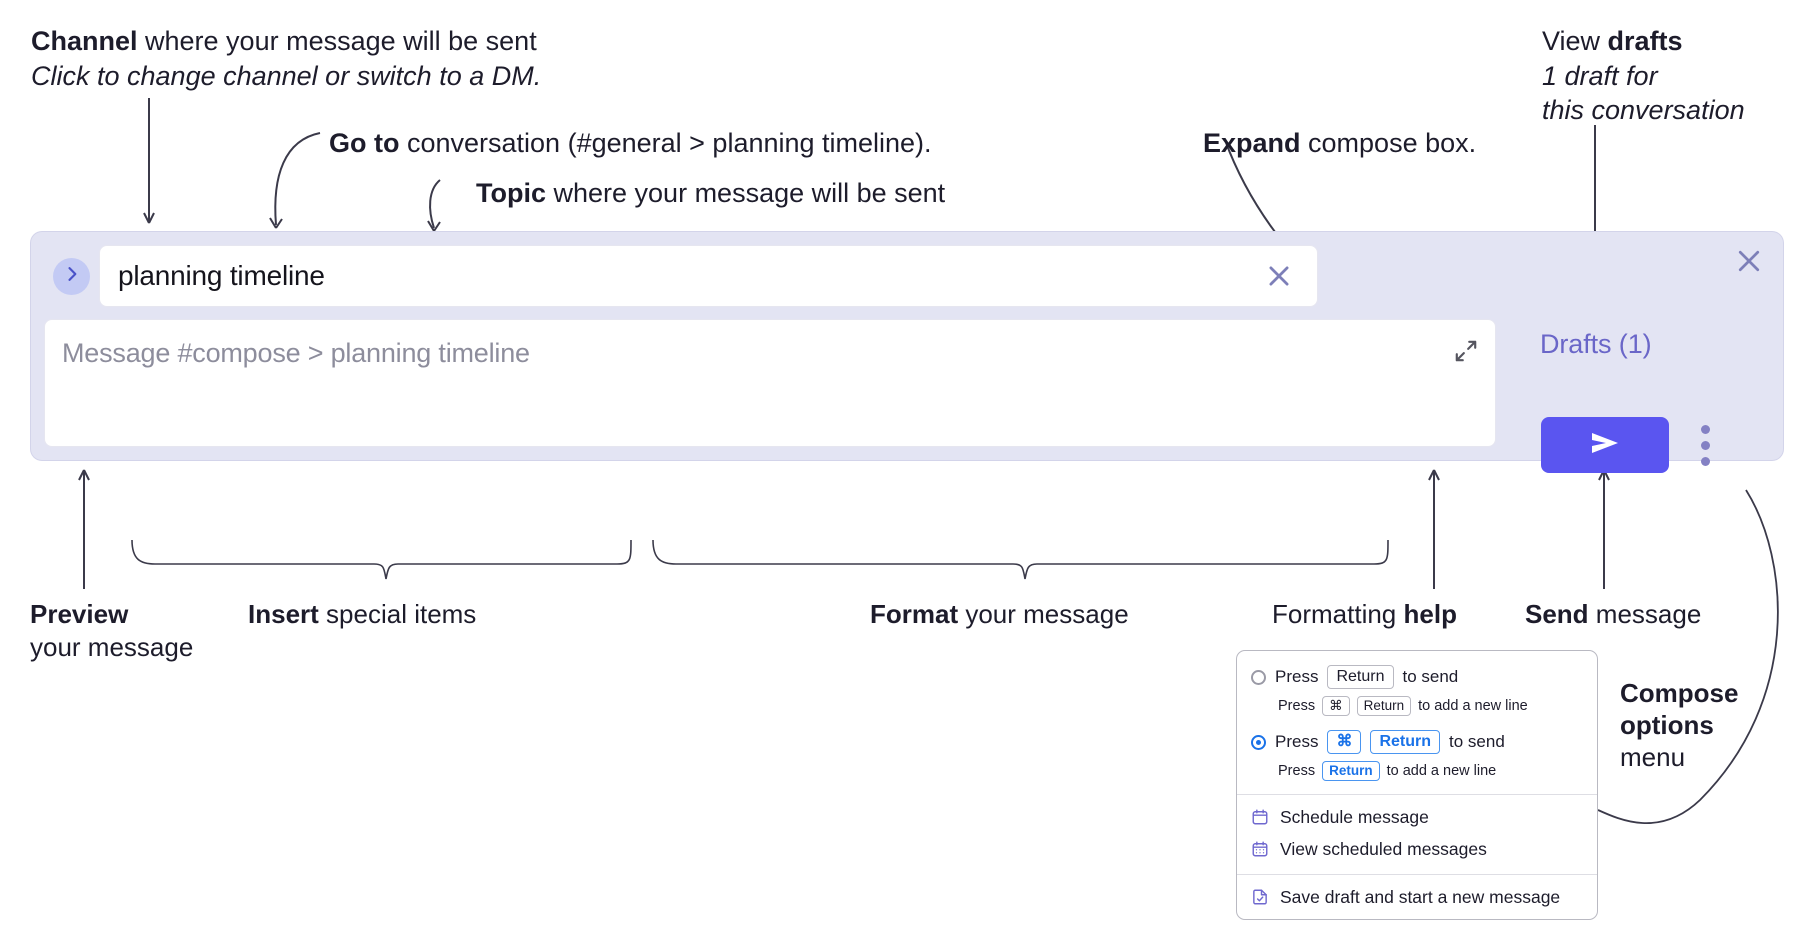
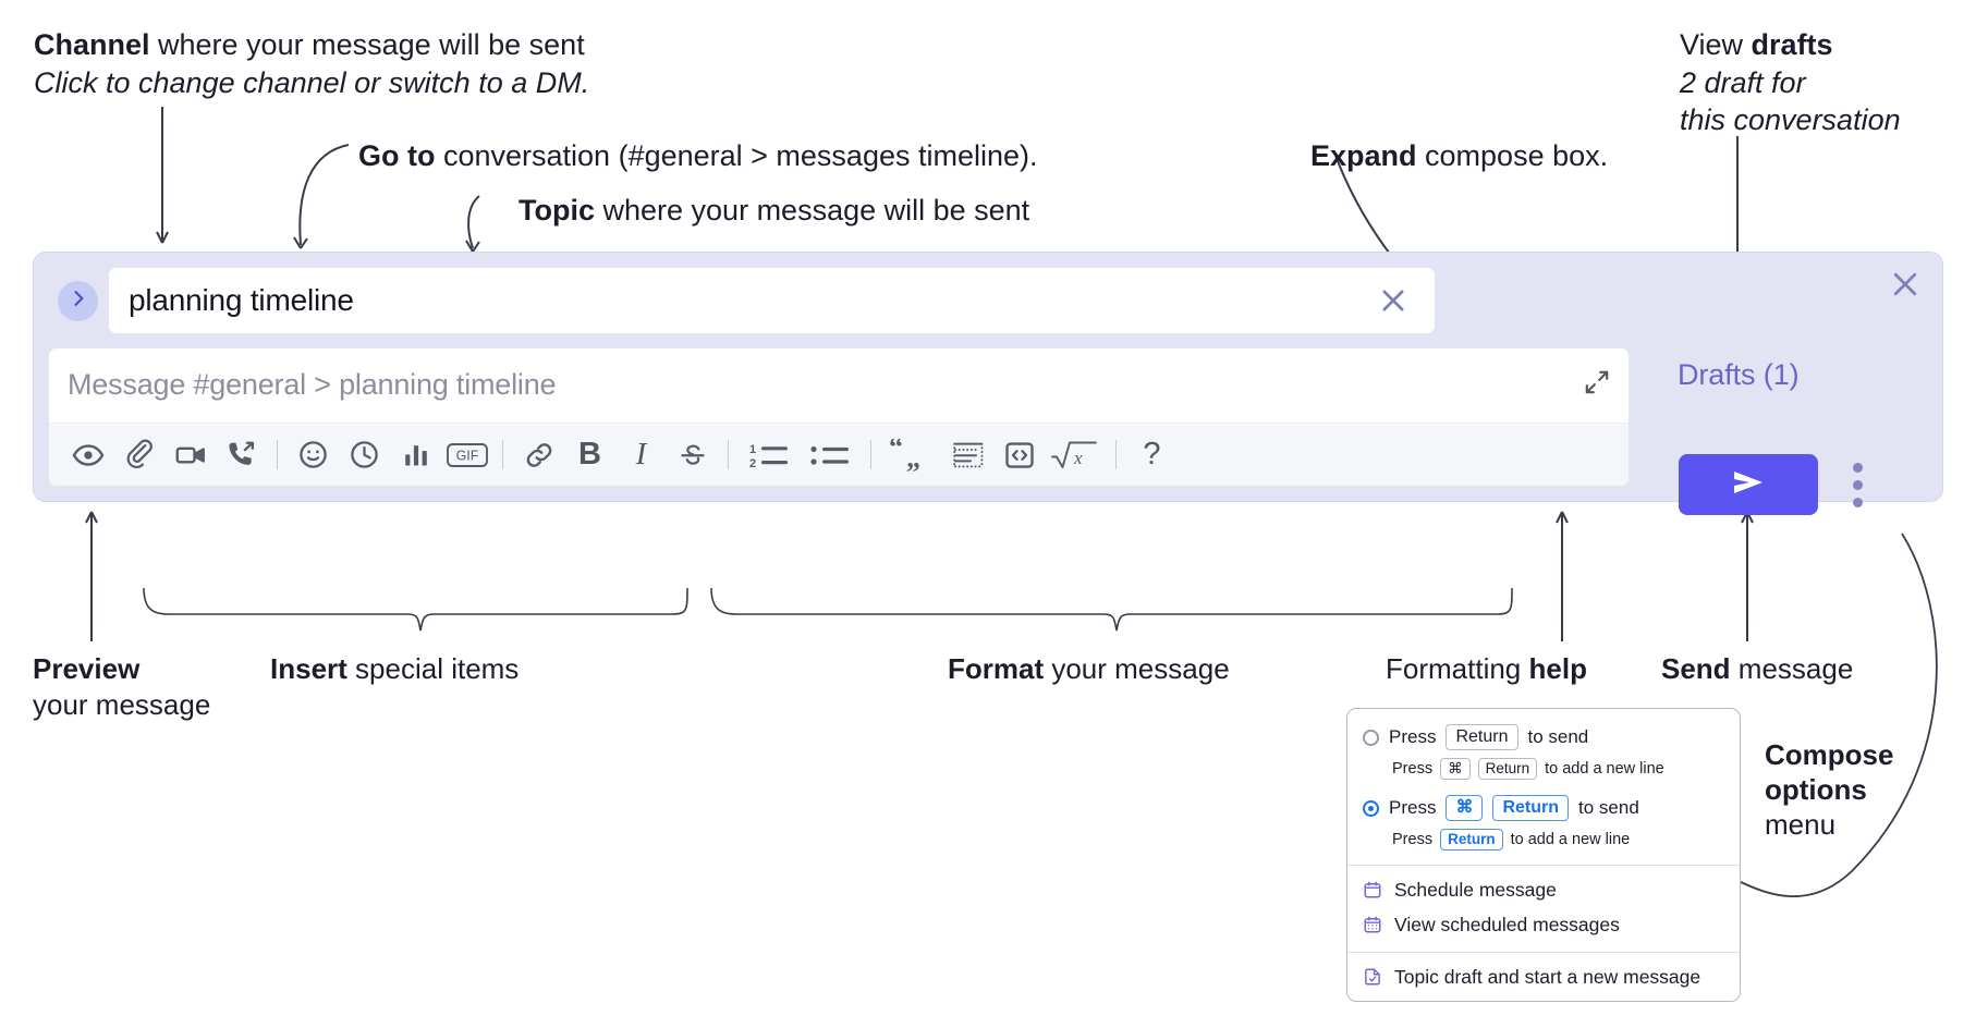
  Channel where your message will be sent
  Click to change channel or switch to a DM.
- Go to conversation (#general > planning timeline).
+ Go to conversation (#general > messages timeline).
  Topic where your message will be sent
  Expand compose box.
  View drafts
- 1 draft for
+ 2 draft for
  this conversation
  Preview
  your message
  Insert special items
  Format your message
  Formatting help
  Send message
  Compose
  options
  menu
  planning timeline
- Message #compose > planning timeline
+ Message #general > planning timeline
+ GIF
+ B
+ I
+ 1
+ 2
+ “
+ „
+ x
+ ?
  Drafts (1)
  Press
  Return
  to send
  Press
  ⌘
  Return
  to add a new line
  Press
  ⌘
  Return
  to send
  Press
  Return
  to add a new line
  Schedule message
  View scheduled messages
- Save draft and start a new message
+ Topic draft and start a new message
